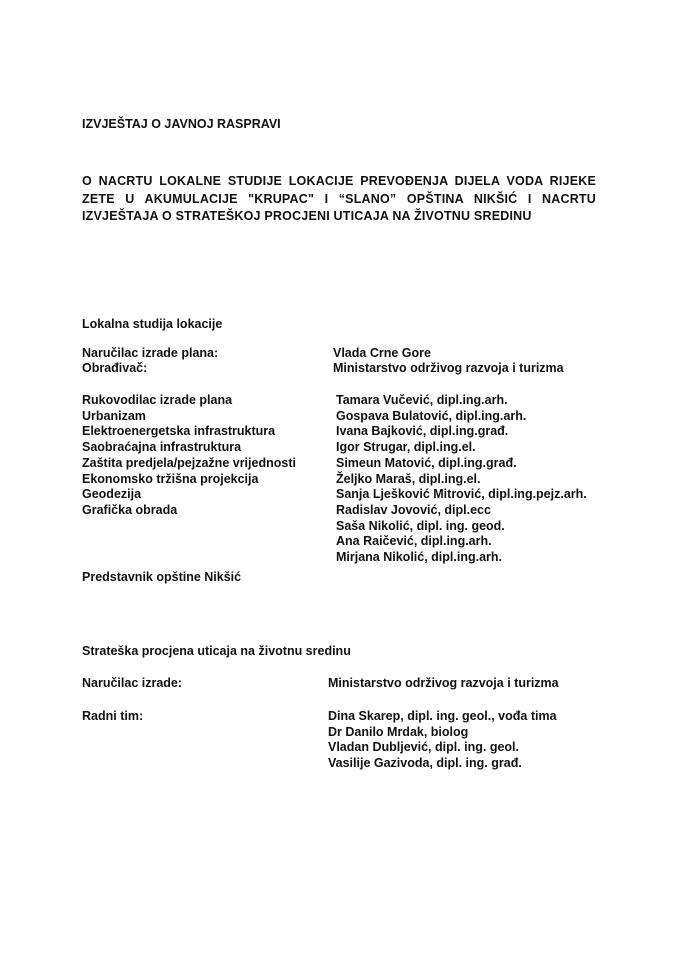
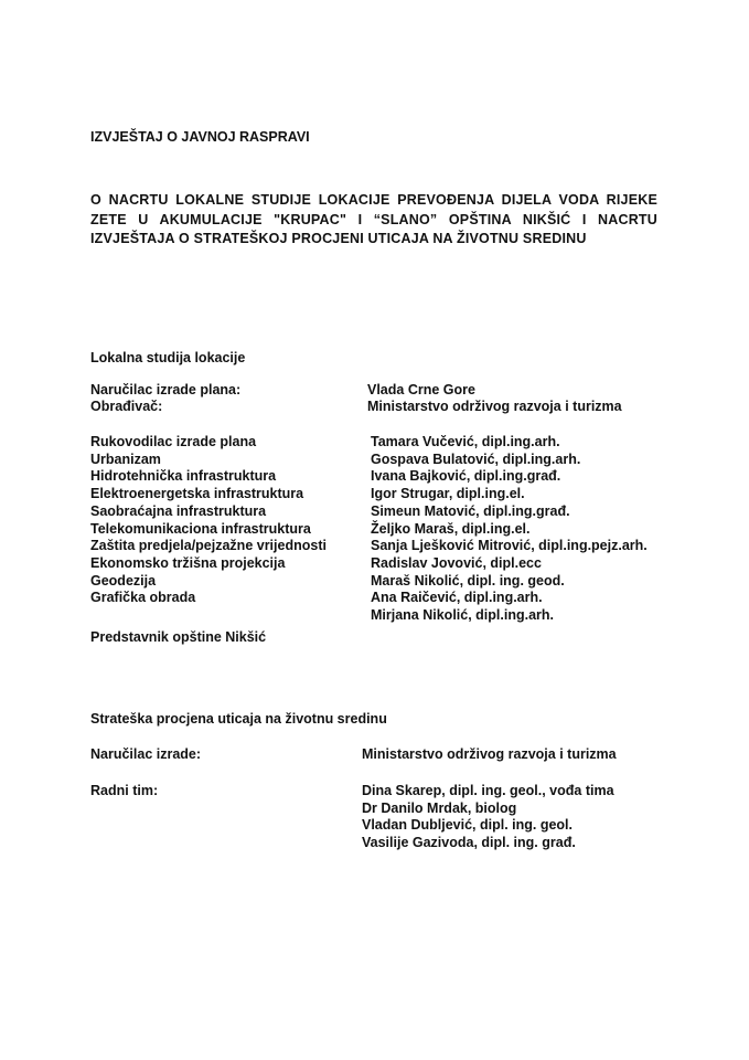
  IZVJEŠTAJ O JAVNOJ RASPRAVI
  O NACRTU LOKALNE STUDIJE LOKACIJE PREVOĐENJA DIJELA VODA RIJEKE ZETE U AKUMULACIJE "KRUPAC" I “SLANO” OPŠTINA NIKŠIĆ I NACRTU IZVJEŠTAJA O STRATEŠKOJ PROCJENI UTICAJA NA ŽIVOTNU SREDINU
  Lokalna studija lokacije
  Naručilac izrade plana:
  Vlada Crne Gore
  Obrađivač:
  Ministarstvo održivog razvoja i turizma
  Rukovodilac izrade plana
  Urbanizam
+ Hidrotehnička infrastruktura
  Elektroenergetska infrastruktura
  Saobraćajna infrastruktura
+ Telekomunikaciona infrastruktura
  Zaštita predjela/pejzažne vrijednosti
  Ekonomsko tržišna projekcija
  Geodezija
  Grafička obrada
  Tamara Vučević, dipl.ing.arh.
  Gospava Bulatović, dipl.ing.arh.
  Ivana Bajković, dipl.ing.građ.
  Igor Strugar, dipl.ing.el.
  Simeun Matović, dipl.ing.građ.
  Željko Maraš, dipl.ing.el.
  Sanja Lješković Mitrović, dipl.ing.pejz.arh.
  Radislav Jovović, dipl.ecc
- Saša Nikolić, dipl. ing. geod.
+ Maraš Nikolić, dipl. ing. geod.
  Ana Raičević, dipl.ing.arh.
  Mirjana Nikolić, dipl.ing.arh.
  Predstavnik opštine Nikšić
  Strateška procjena uticaja na životnu sredinu
  Naručilac izrade:
  Ministarstvo održivog razvoja i turizma
  Radni tim:
  Dina Skarep, dipl. ing. geol., vođa tima
  Dr Danilo Mrdak, biolog
  Vladan Dubljević, dipl. ing. geol.
  Vasilije Gazivoda, dipl. ing. građ.
